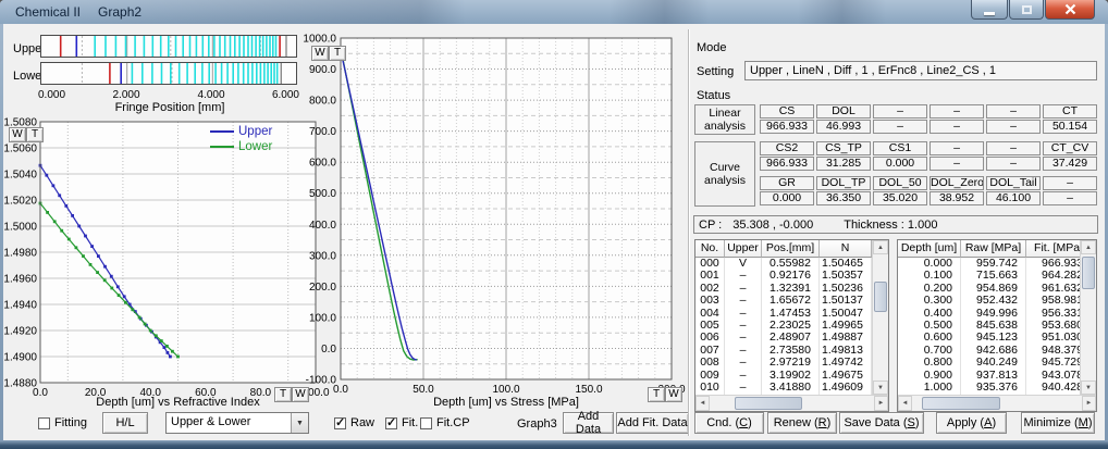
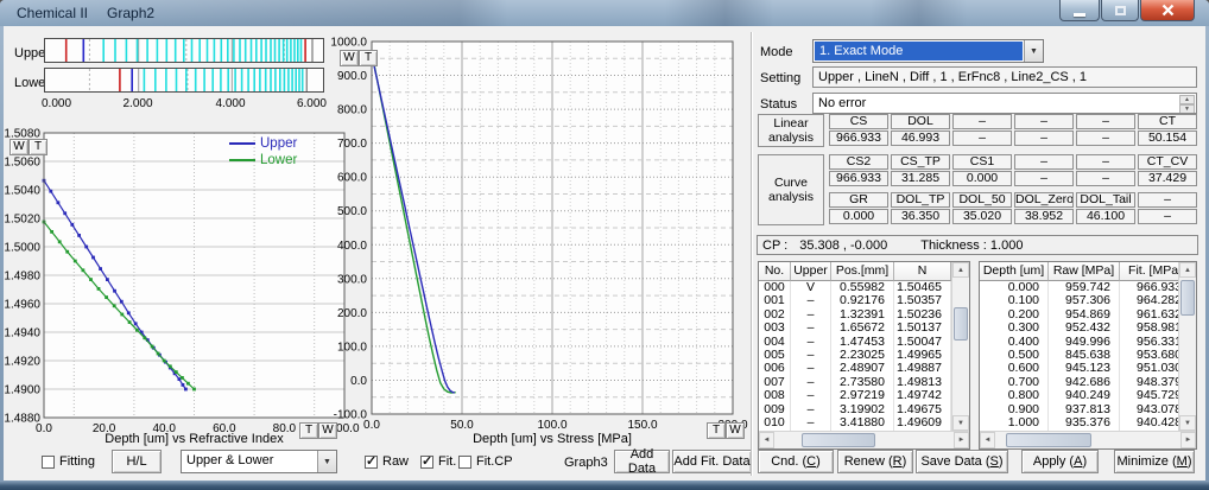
  Chemical II Graph2
  Uppe
  Lowe
  0.000
  2.000
  4.000
  6.000
- Fringe Position [mm]
  1.5080
  1.5060
  1.5040
  1.5020
  1.5000
  1.4980
  1.4960
  1.4940
  1.4920
  1.4900
  1.4880
  0.0
  20.0
  40.0
  60.0
  80.0
  00.0
  W
  T
  Upper
  Lower
  Depth [um] vs Refractive Index
  T
  W
  1000.0
  900.0
  800.0
  700.0
  600.0
  500.0
  400.0
  300.0
  200.0
  100.0
  0.0
  -100.0
  0.0
  50.0
  100.0
  150.0
  W
  T
  Depth [um] vs Stress [MPa]
  T
  W
  Fitting
  H/L
  Upper & Lower
  ✓
  Raw
  ✓
  Fit.
  Fit.CP
  Graph3
  Add Data
  Add Fit. Data
  Mode
+ 1. Exact Mode
  Setting
  Upper , LineN , Diff , 1 , ErFnc8 , Line2_CS , 1
  Status
+ No error
  Linear
  analysis
  CS
  DOL
  –
  –
  –
  CT
  966.933
  46.993
  –
  –
  –
  50.154
  Curve
  analysis
  CS2
  CS_TP
  CS1
  –
  –
  CT_CV
  966.933
  31.285
  0.000
  –
  –
  37.429
  GR
  DOL_TP
  DOL_50
  DOL_Zero
  DOL_Tail
  –
  0.000
  36.350
  35.020
  38.952
  46.100
  –
  CP :
  35.308 , -0.000
  Thickness : 1.000
  No.
  Upper
  Pos.[mm]
  N
  000
  V
  0.55982
  1.50465
  001
  –
  0.92176
  1.50357
  002
  –
  1.32391
  1.50236
  003
  –
  1.65672
  1.50137
  004
  –
  1.47453
  1.50047
  005
  –
  2.23025
  1.49965
  006
  –
  2.48907
  1.49887
  007
  –
  2.73580
  1.49813
  008
  –
  2.97219
  1.49742
  009
  –
  3.19902
  1.49675
  010
  –
  3.41880
  1.49609
  Depth [um]
  Raw [MPa]
  Fit. [MPa
  0.000
  959.742
  966.93
  0.100
- 715.663
+ 957.306
  964.28
  0.200
  954.869
  961.63
  0.300
  952.432
  958.98
  0.400
  949.996
  956.33
  0.500
  845.638
  953.68
  0.600
  945.123
  951.03
  0.700
  942.686
  948.37
  0.800
  940.249
  945.72
  0.900
  937.813
  943.07
  1.000
  935.376
  940.42
  Cnd. (
  C
  )
  Renew (
  R
  )
  Save Data (
  S
  )
  Apply (
  A
  )
  Minimize (
  M
  )
